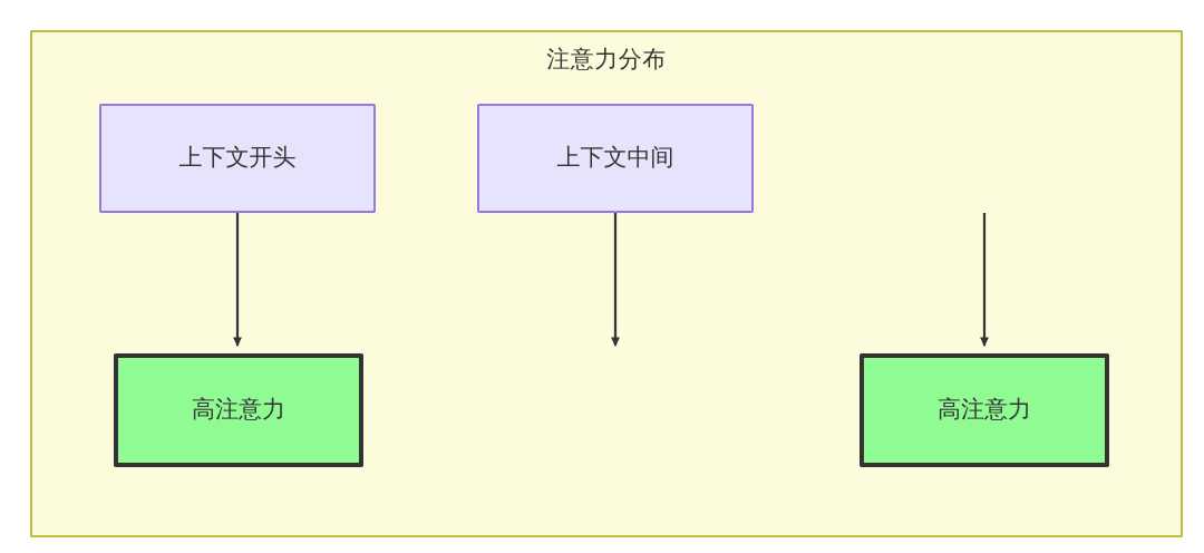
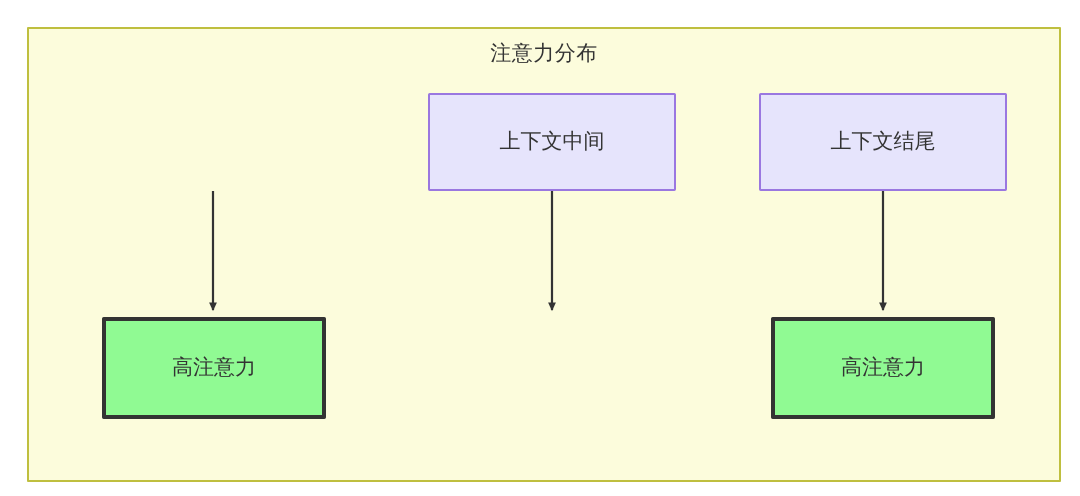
  注意力分布
- 上下文开头
  上下文中间
+ 上下文结尾
  高注意力
  高注意力
